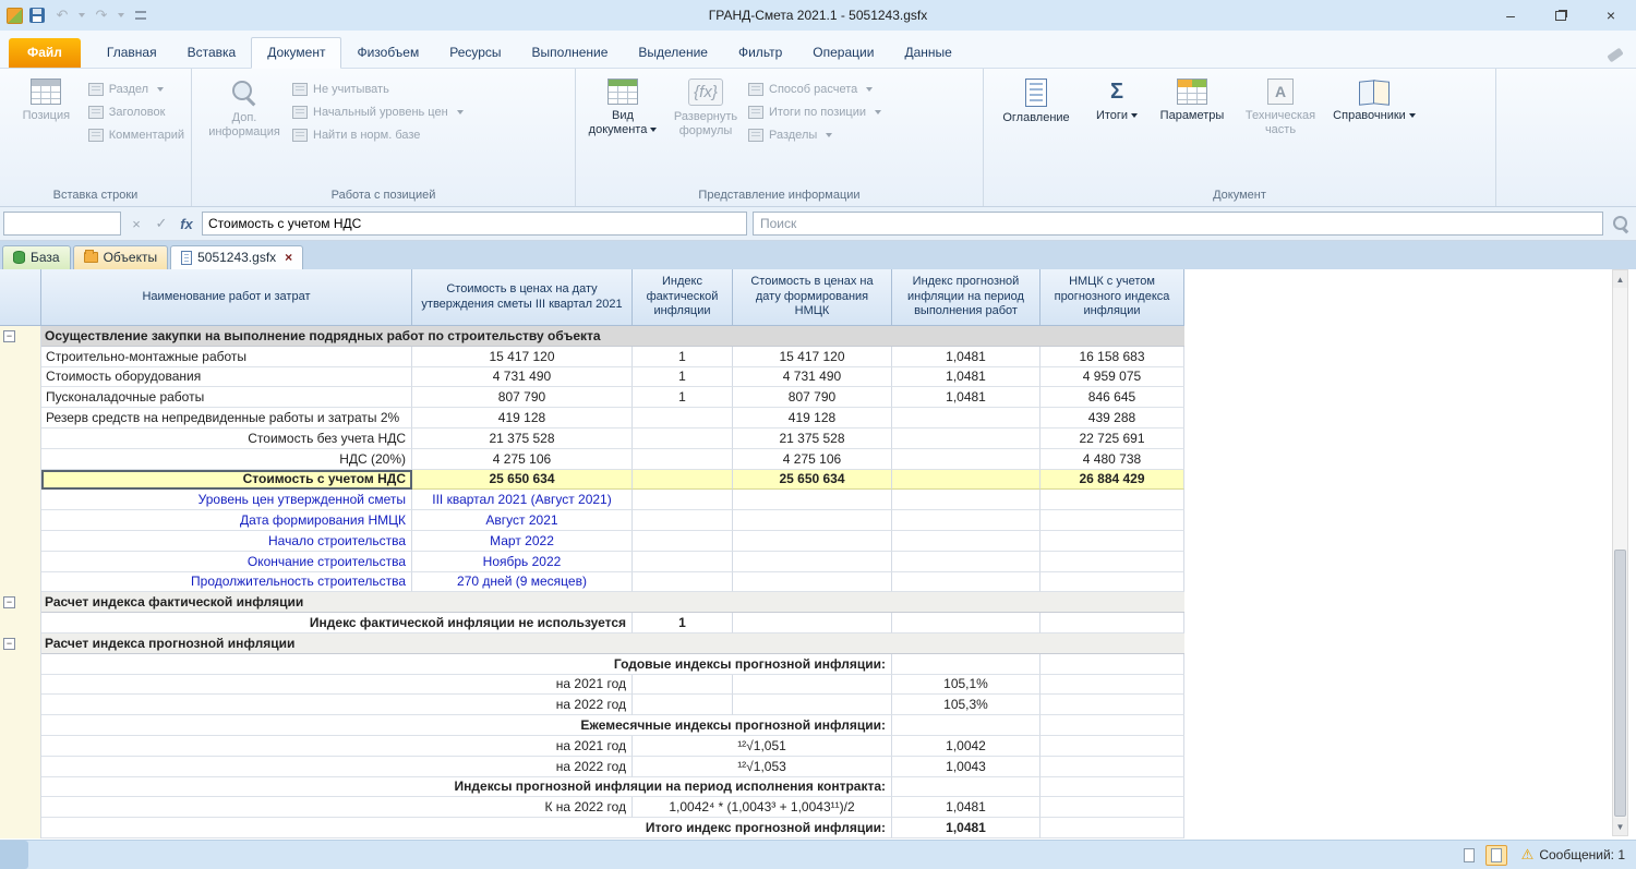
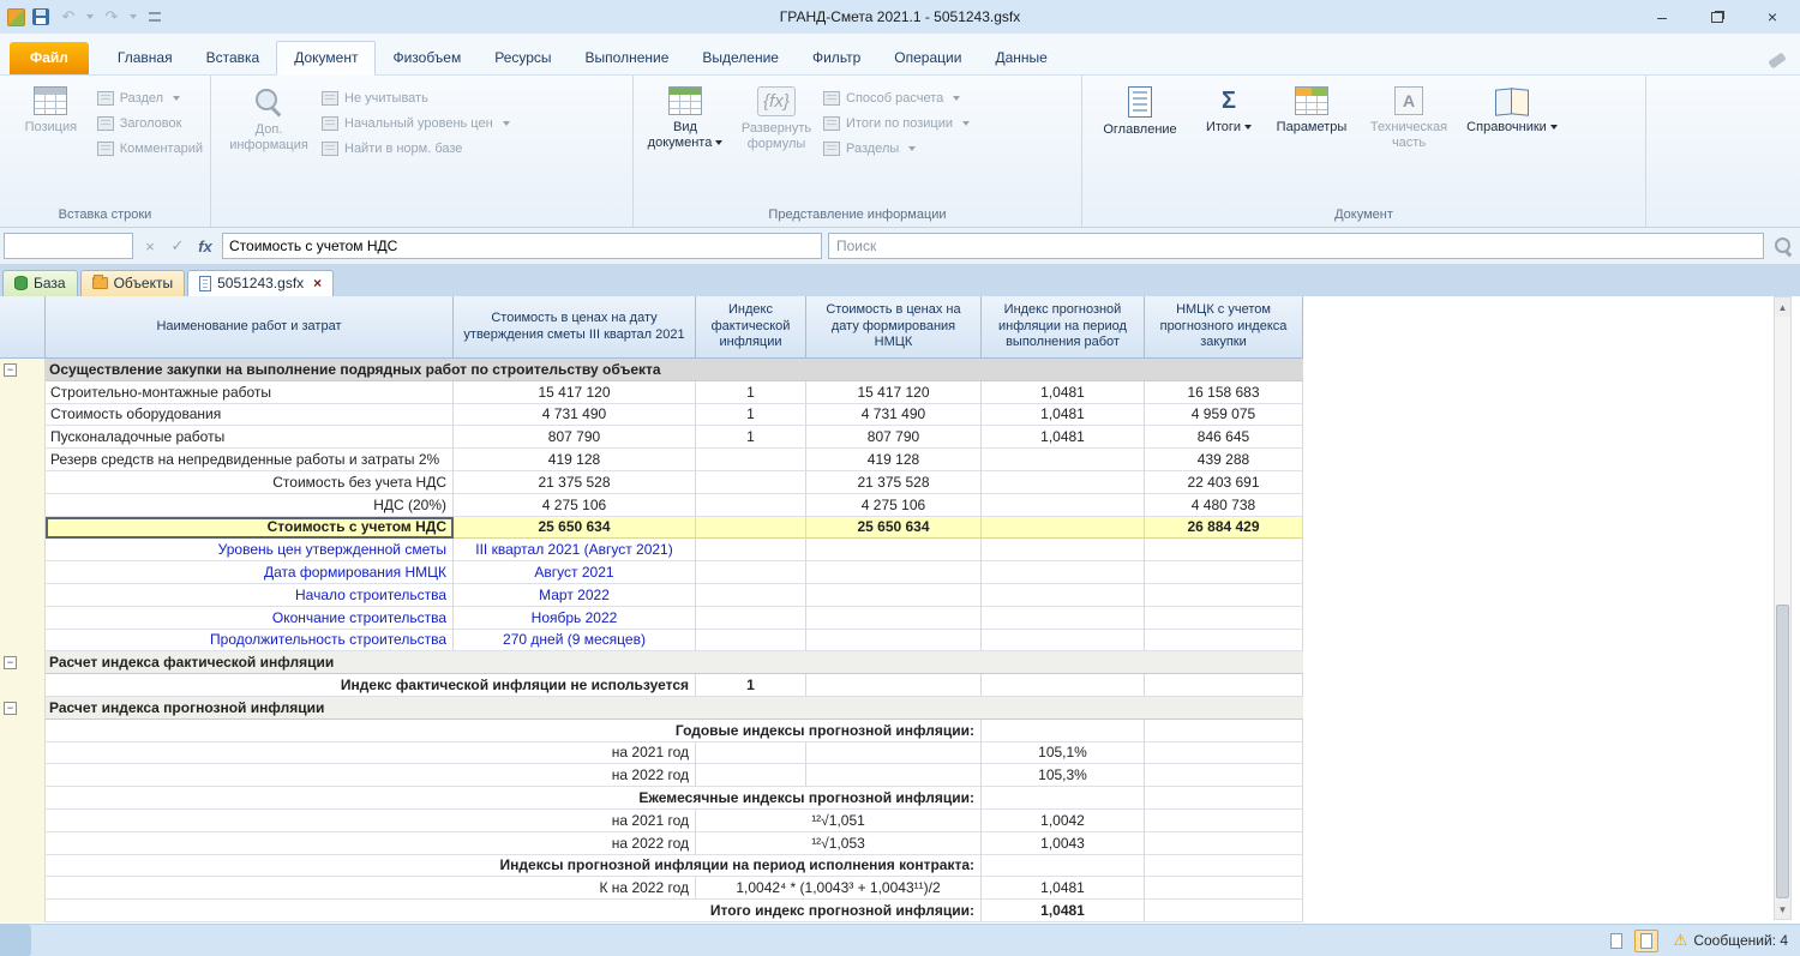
  ↶
  ↷
  ГРАНД-Смета 2021.1 - 5051243.gsfx
  –
  ×
  Файл
  Главная
  Вставка
  Документ
  Физобъем
  Ресурсы
  Выполнение
  Выделение
  Фильтр
  Операции
  Данные
  Позиция
  Раздел
  Заголовок
  Комментарий
  Вставка строки
  Доп. информация
  Не учитывать
  Начальный уровень цен
  Найти в норм. базе
- Работа с позицией
  Вид документа
  {fx}
  Развернуть формулы
  Способ расчета
  Итоги по позиции
  Разделы
  Представление информации
  Оглавление
  Σ
  Итоги
  Параметры
  A
  Техническая часть
  Справочники
  Документ
  ×
  ✓
  fx
  Стоимость с учетом НДС
  Поиск
  База
  Объекты
  5051243.gsfx
  ×
  Наименование работ и затрат
  Стоимость в ценах на дату утверждения сметы III квартал 2021
  Индекс фактической инфляции
  Стоимость в ценах на дату формирования НМЦК
  Индекс прогнозной инфляции на период выполнения работ
- НМЦК с учетом прогнозного индекса инфляции
+ НМЦК с учетом прогнозного индекса закупки
  −
  Осуществление закупки на выполнение подрядных работ по строительству объекта
  Строительно-монтажные работы
  15 417 120
  1
  15 417 120
  1,0481
  16 158 683
  Стоимость оборудования
  4 731 490
  1
  4 731 490
  1,0481
  4 959 075
  Пусконаладочные работы
  807 790
  1
  807 790
  1,0481
  846 645
  Резерв средств на непредвиденные работы и затраты 2%
  419 128
  419 128
  439 288
  Стоимость без учета НДС
  21 375 528
  21 375 528
- 22 725 691
+ 22 403 691
  НДС (20%)
  4 275 106
  4 275 106
  4 480 738
  Стоимость с учетом НДС
  25 650 634
  25 650 634
  26 884 429
  Уровень цен утвержденной сметы
  III квартал 2021 (Август 2021)
  Дата формирования НМЦК
  Август 2021
  Начало строительства
  Март 2022
  Окончание строительства
  Ноябрь 2022
  Продолжительность строительства
  270 дней (9 месяцев)
  −
  Расчет индекса фактической инфляции
  Индекс фактической инфляции не используется
  1
  −
  Расчет индекса прогнозной инфляции
  Годовые индексы прогнозной инфляции:
  на 2021 год
  105,1%
  на 2022 год
  105,3%
  Ежемесячные индексы прогнозной инфляции:
  на 2021 год
  ¹²√1,051
  1,0042
  на 2022 год
  ¹²√1,053
  1,0043
  Индексы прогнозной инфляции на период исполнения контракта:
  К на 2022 год
  1,0042⁴ * (1,0043³ + 1,0043¹¹)/2
  1,0481
  Итого индекс прогнозной инфляции:
  1,0481
  ▲
  ▼
  ⚠
- Сообщений: 1
+ Сообщений: 4
